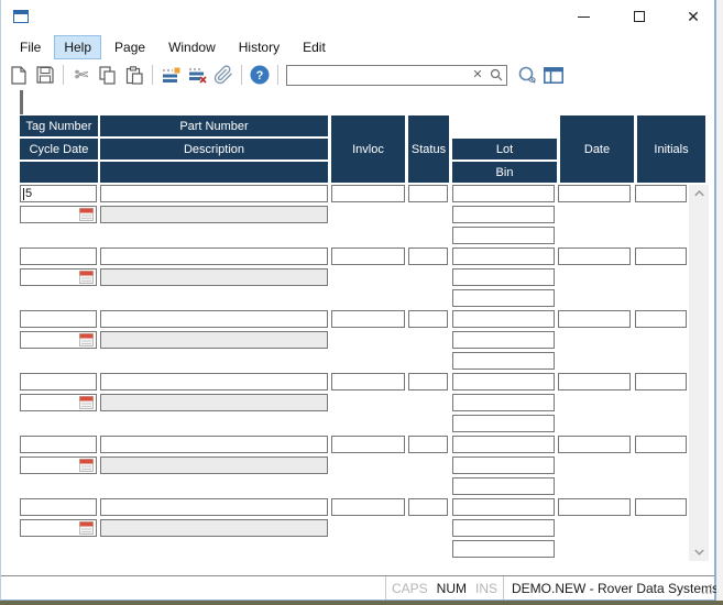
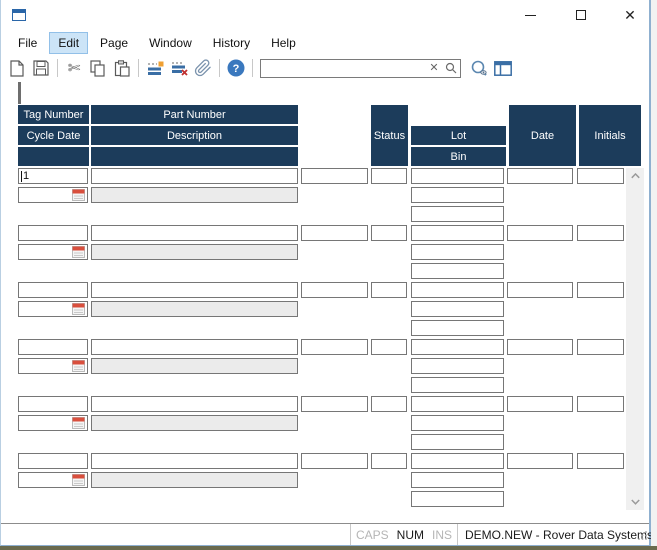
  ✕
  File
- Help
+ Edit
  Page
  Window
  History
- Edit
+ Help
  ✄
  ?
  ✕
  Tag Number
  Cycle Date
  Part Number
  Description
- Invloc
  Status
  Lot
  Bin
  Date
  Initials
- 5
+ 1
  CAPS
  NUM
  INS
  DEMO.NEW - Rover Data Syste
